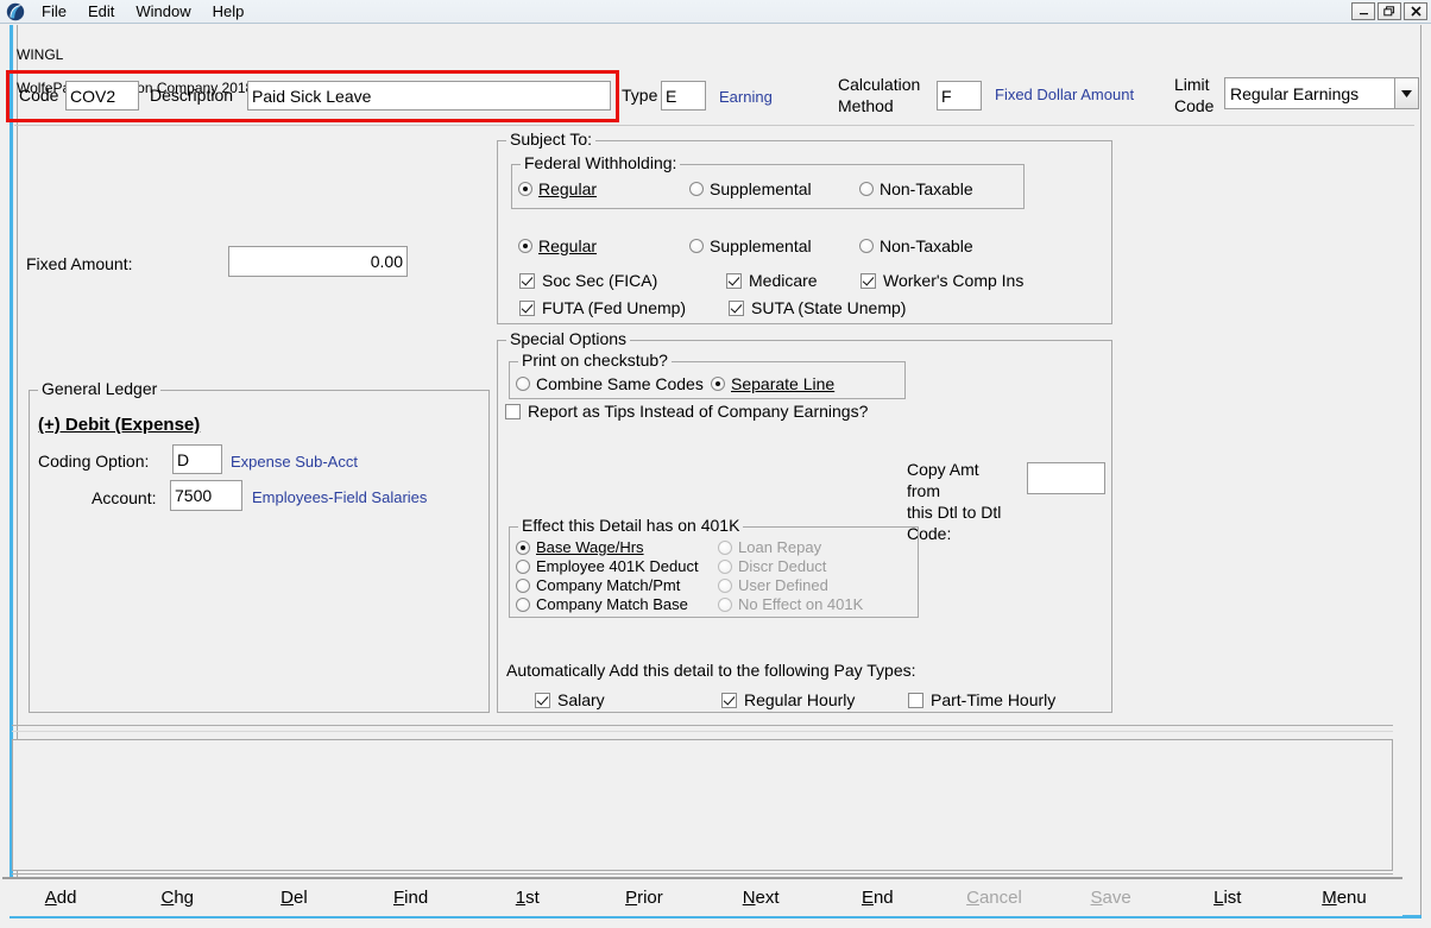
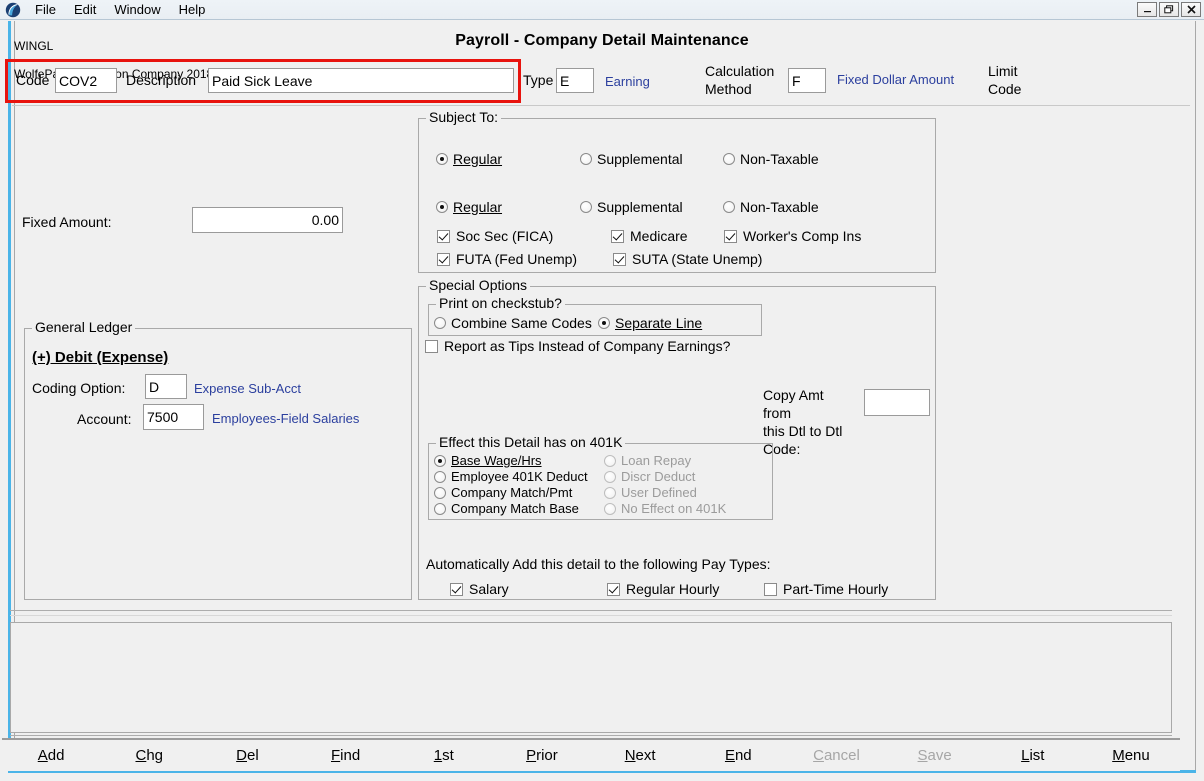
  File
  Edit
  Window
  Help
  WINGL
+ Payroll - Company Detail Maintenance
  Code
  COV2
  Description
  Paid Sick Leave
  Type
  E
  Earning
  Calculation Method
  F
  Fixed Dollar Amount
  Limit Code
- Regular Earnings
  Fixed Amount:
  0.00
  General Ledger
  (+) Debit (Expense)
  Coding Option:
  D
  Expense Sub-Acct
  Account:
  7500
  Employees-Field Salaries
  Subject To:
- Federal Withholding:
  Regular
  Supplemental
  Non-Taxable
  Regular
  Supplemental
  Non-Taxable
  Soc Sec (FICA)
  Medicare
  Worker's Comp Ins
  FUTA (Fed Unemp)
  SUTA (State Unemp)
  Special Options
  Print on checkstub?
  Combine Same Codes
  Separate Line
  Report as Tips Instead of Company Earnings?
  Copy Amt from
  this Dtl to Dtl
  Code:
  Effect this Detail has on 401K
  Base Wage/Hrs
  Employee 401K Deduct
  Company Match/Pmt
  Company Match Base
  Loan Repay
  Discr Deduct
  User Defined
  No Effect on 401K
  Automatically Add this detail to the following Pay Types:
  Salary
  Regular Hourly
  Part-Time Hourly
  Add
  Chg
  Del
  Find
  1st
  Prior
  Next
  End
  Cancel
  Save
  List
  Menu
